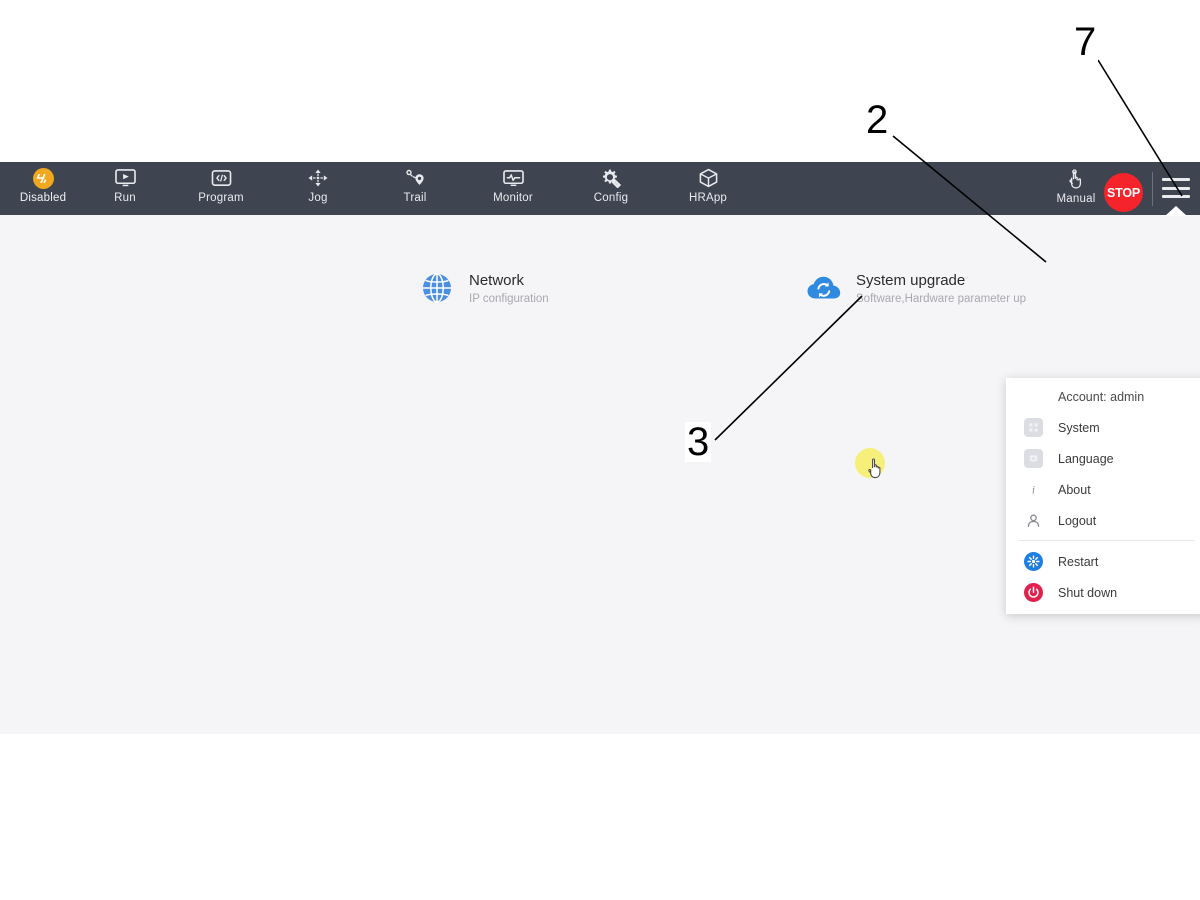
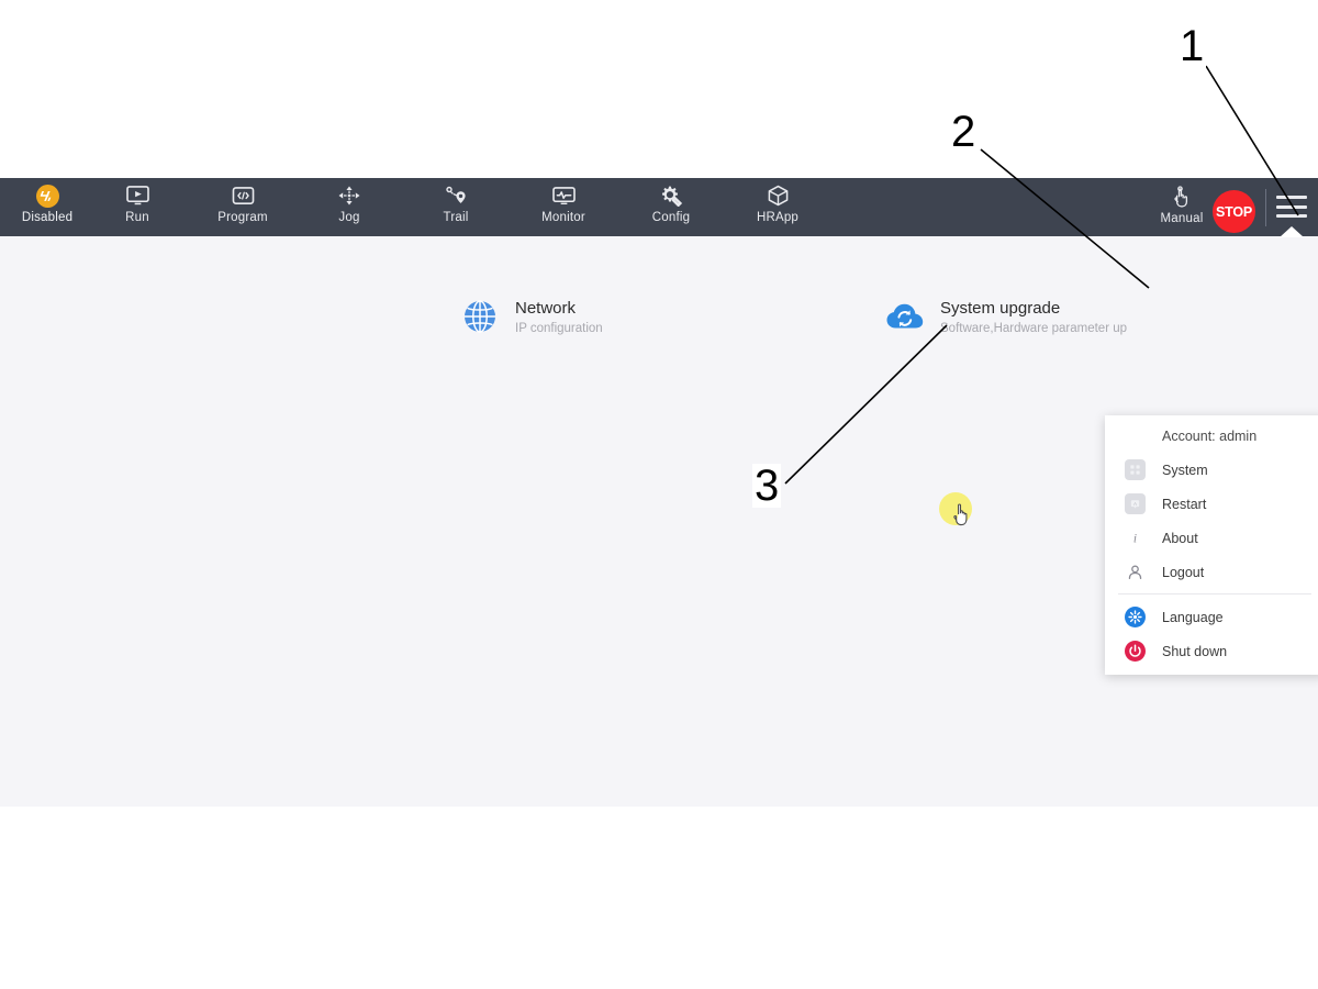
  Disabled
  Run
  Program
  Jog
  Trail
  Monitor
  Config
  HRApp
  Manual
  STOP
  Network
  IP configuration
  System upgrade
  oftware,Hardware parameter up
  Account: admin
  System
- Language
+ Restart
  i
  About
  Logout
- Restart
+ Language
  Shut down
- 7
+ 1
  2
  3
